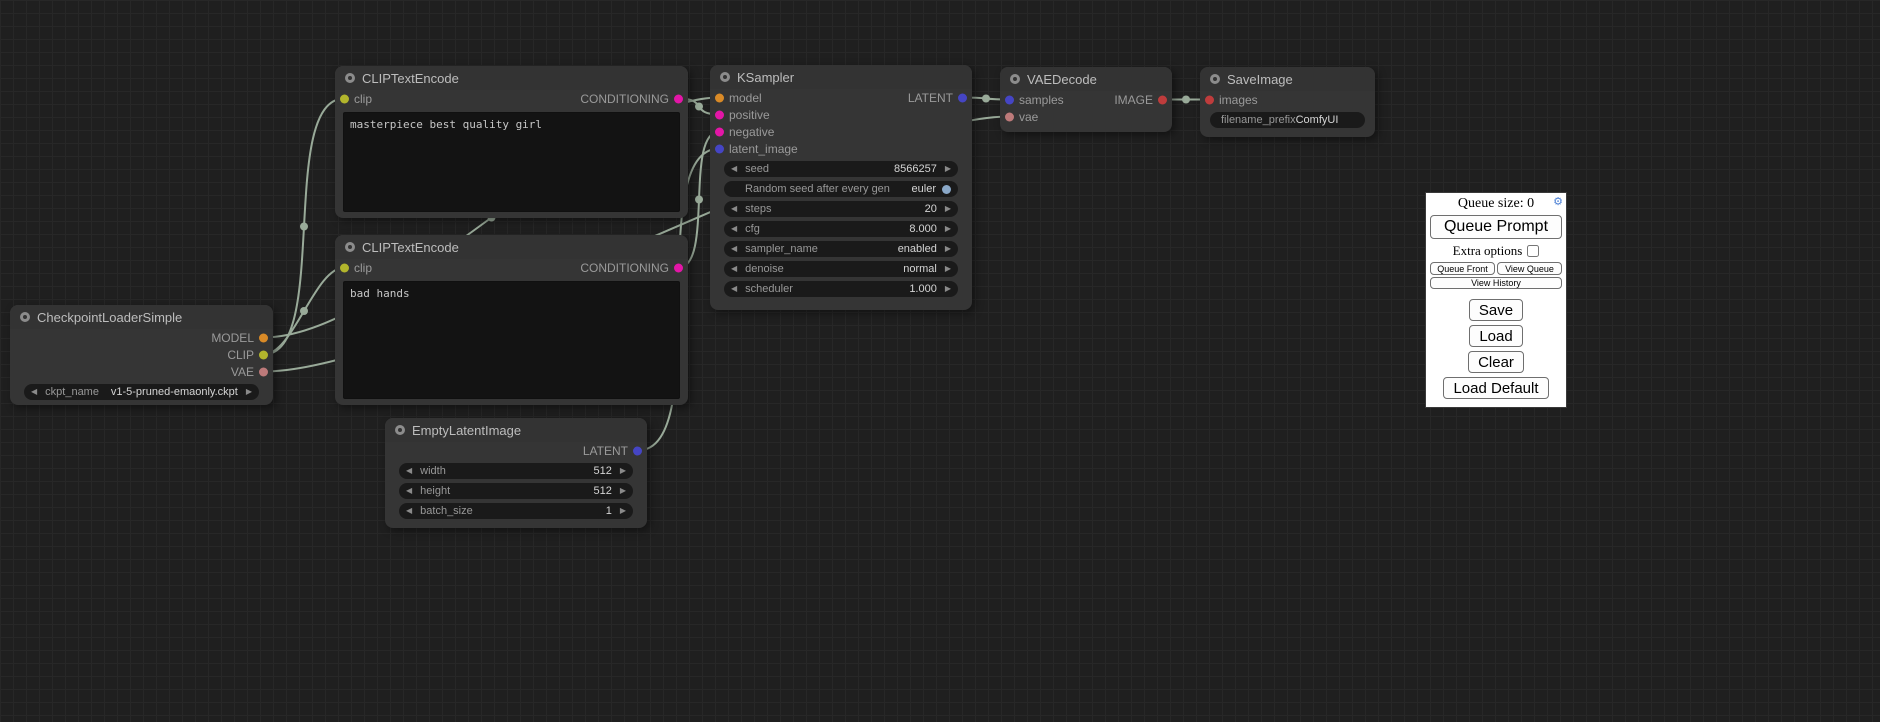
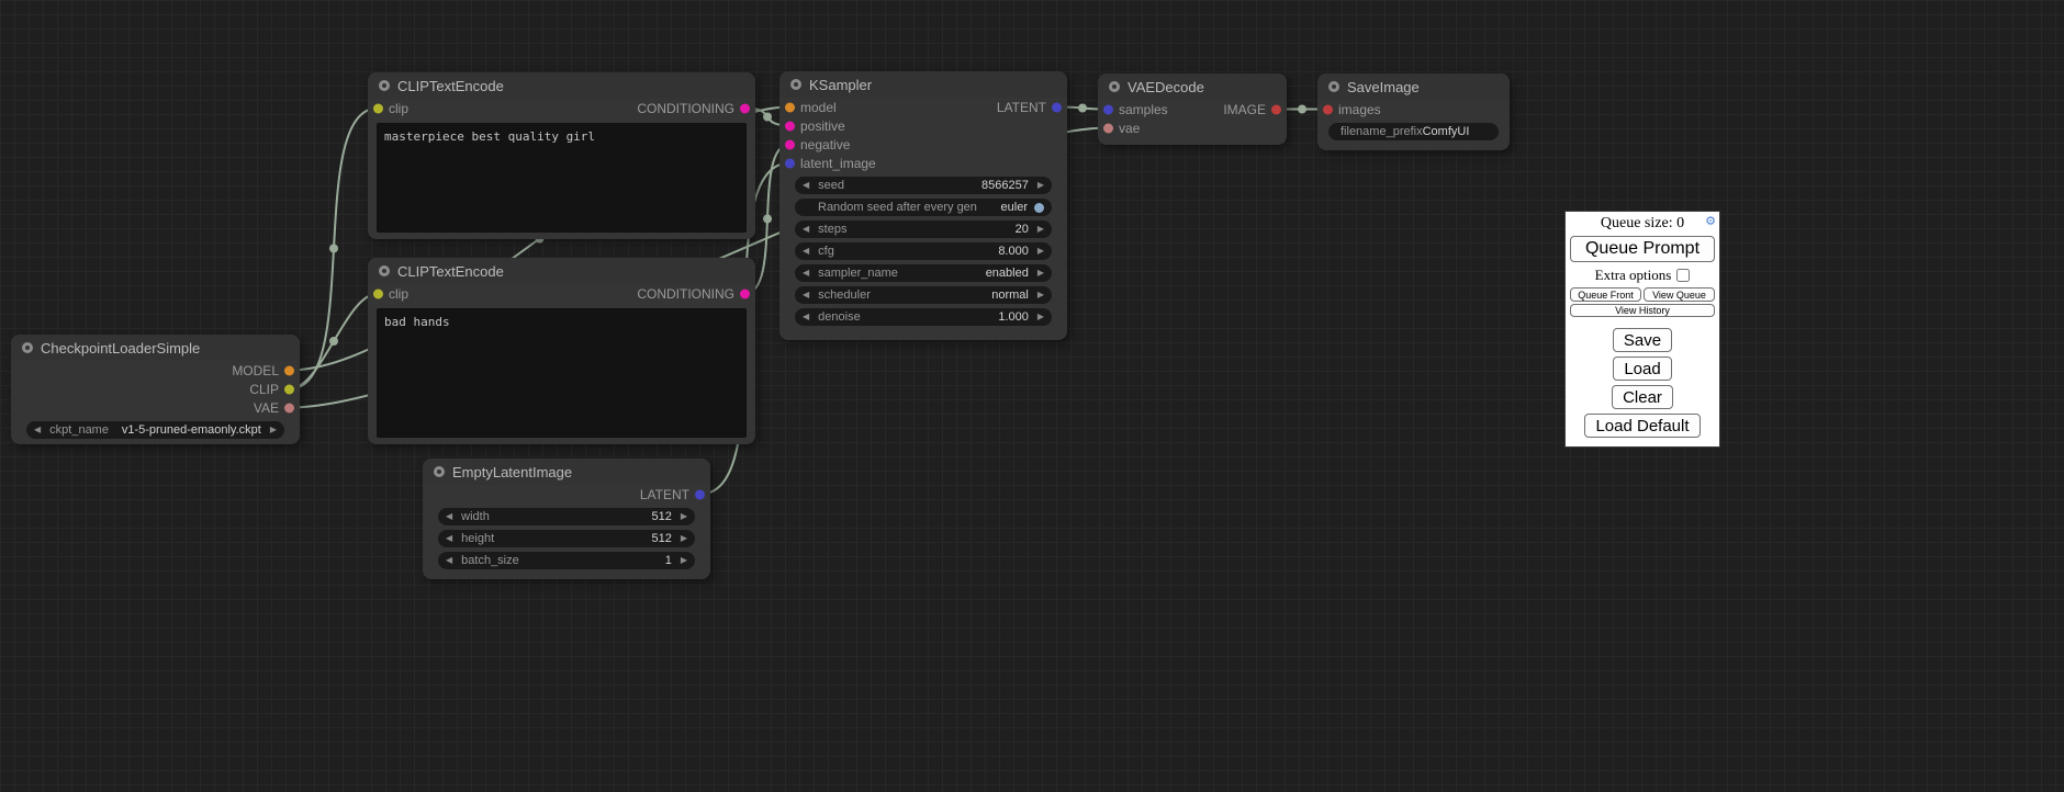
  CheckpointLoaderSimple
  MODEL
  CLIP
  VAE
  ◀
  ckpt_name
  v1-5-pruned-emaonly.ckpt
  ▶
  CLIPTextEncode
  clip
  CONDITIONING
  masterpiece best quality girl
  CLIPTextEncode
  clip
  CONDITIONING
  bad hands
  EmptyLatentImage
  LATENT
  ◀
  width
  512
  ▶
  ◀
  height
  512
  ▶
  ◀
  batch_size
  1
  ▶
  KSampler
  model
  LATENT
  positive
  negative
  latent_image
  ◀
  seed
  8566257
  ▶
  Random seed after every gen
  euler
  ◀
  steps
  20
  ▶
  ◀
  cfg
  8.000
  ▶
  ◀
  sampler_name
  enabled
  ▶
  ◀
- denoise
+ scheduler
  normal
  ▶
  ◀
- scheduler
+ denoise
  1.000
  ▶
  VAEDecode
  samples
  IMAGE
  vae
  SaveImage
  images
  filename_prefix
  ComfyUI
  Queue size: 0
  ⚙
  Queue Prompt
  Extra options
  Queue Front
  View Queue
  View History
  Save
  Load
  Clear
  Load Default
